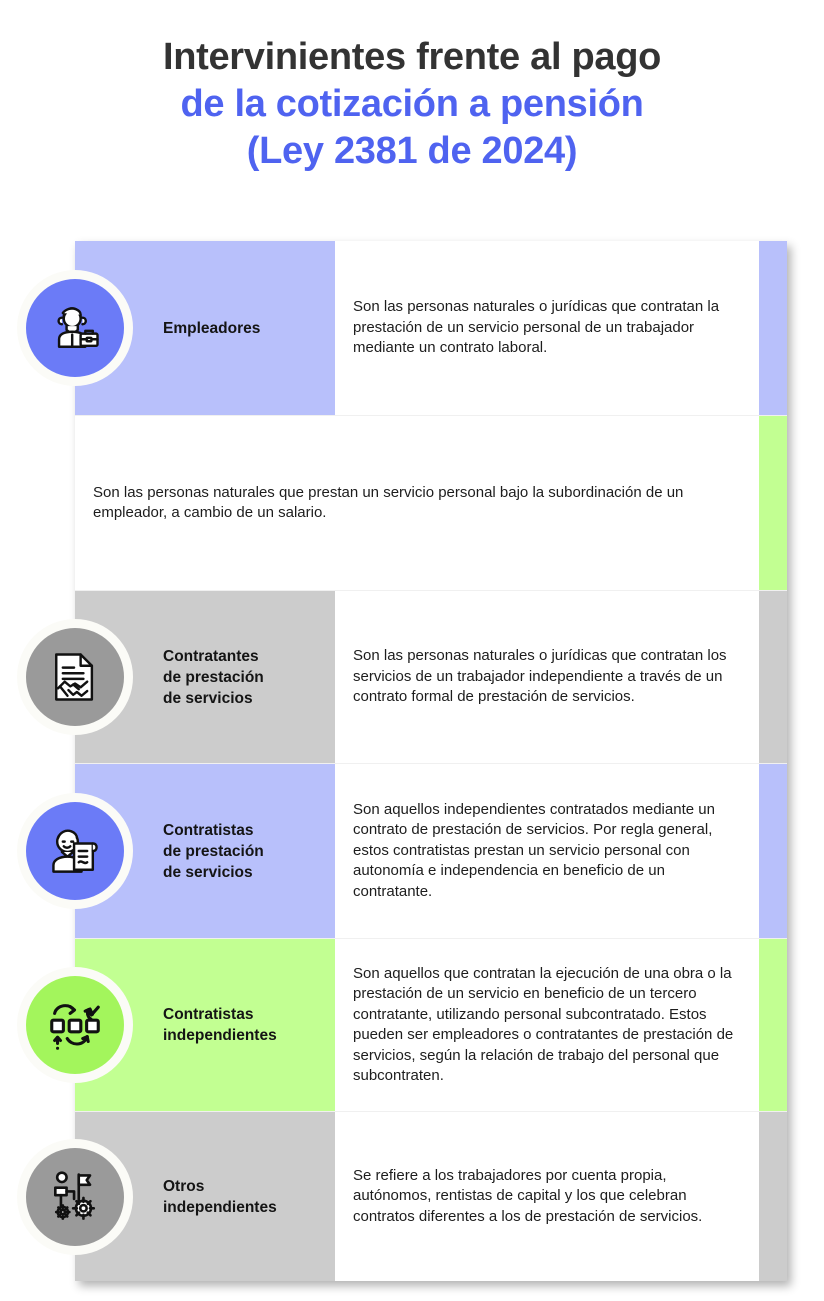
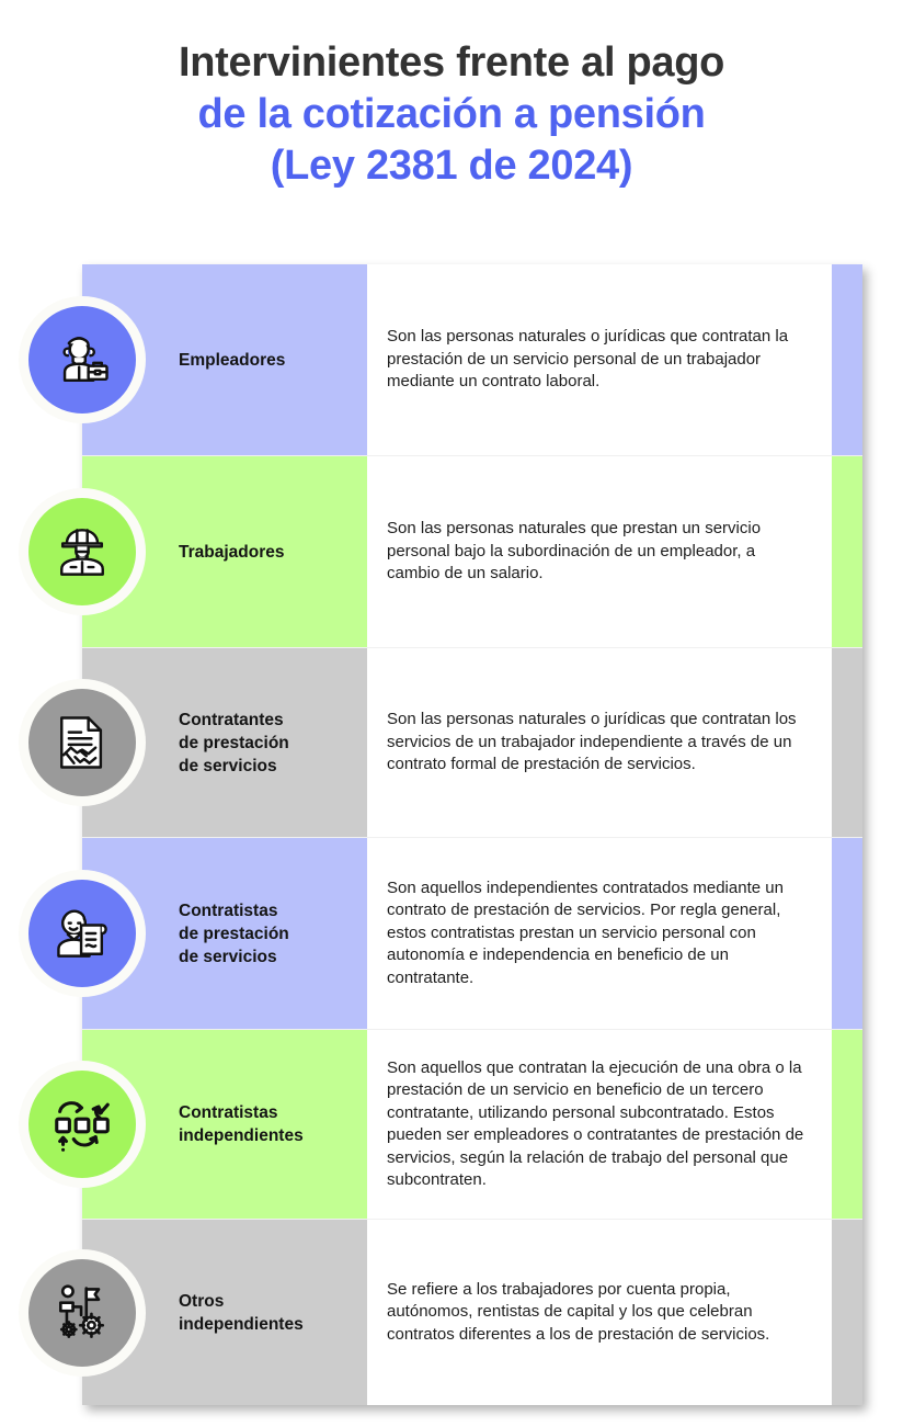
  Intervinientes frente al pago
  de la cotización a pensión
  (Ley 2381 de 2024)
  Empleadores
  Son las personas naturales o jurídicas que contratan la prestación de un servicio personal de un trabajador mediante un contrato laboral.
+ Trabajadores
  Son las personas naturales que prestan un servicio personal bajo la subordinación de un empleador, a cambio de un salario.
  Contratantes
  de prestación
  de servicios
  Son las personas naturales o jurídicas que contratan los servicios de un trabajador independiente a través de un contrato formal de prestación de servicios.
  Contratistas
  de prestación
  de servicios
  Son aquellos independientes contratados mediante un contrato de prestación de servicios. Por regla general, estos contratistas prestan un servicio personal con autonomía e independencia en beneficio de un contratante.
  Contratistas
  independientes
  Son aquellos que contratan la ejecución de una obra o la prestación de un servicio en beneficio de un tercero contratante, utilizando personal subcontratado. Estos pueden ser empleadores o contratantes de prestación de servicios, según la relación de trabajo del personal que subcontraten.
  Otros
  independientes
  Se refiere a los trabajadores por cuenta propia, autónomos, rentistas de capital y los que celebran contratos diferentes a los de prestación de servicios.
